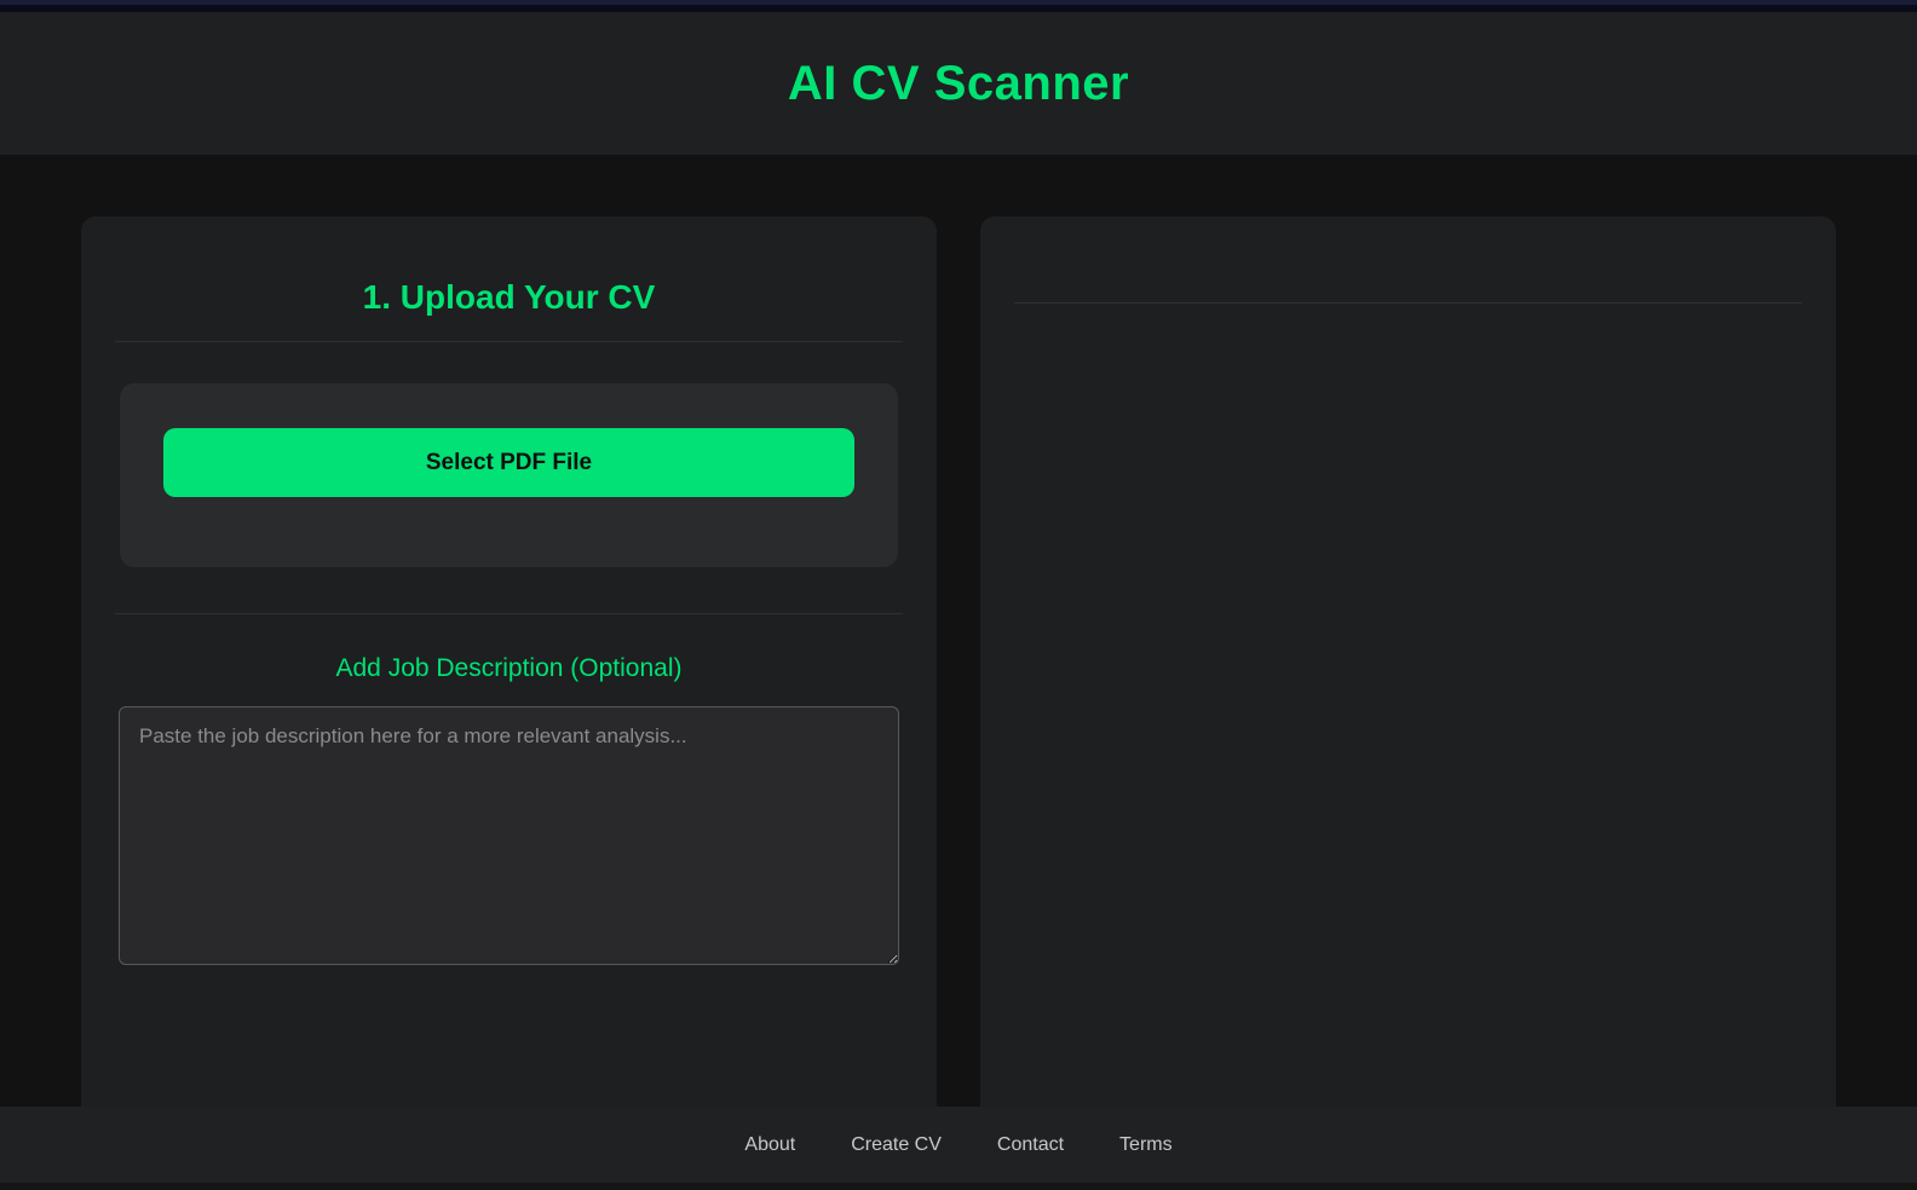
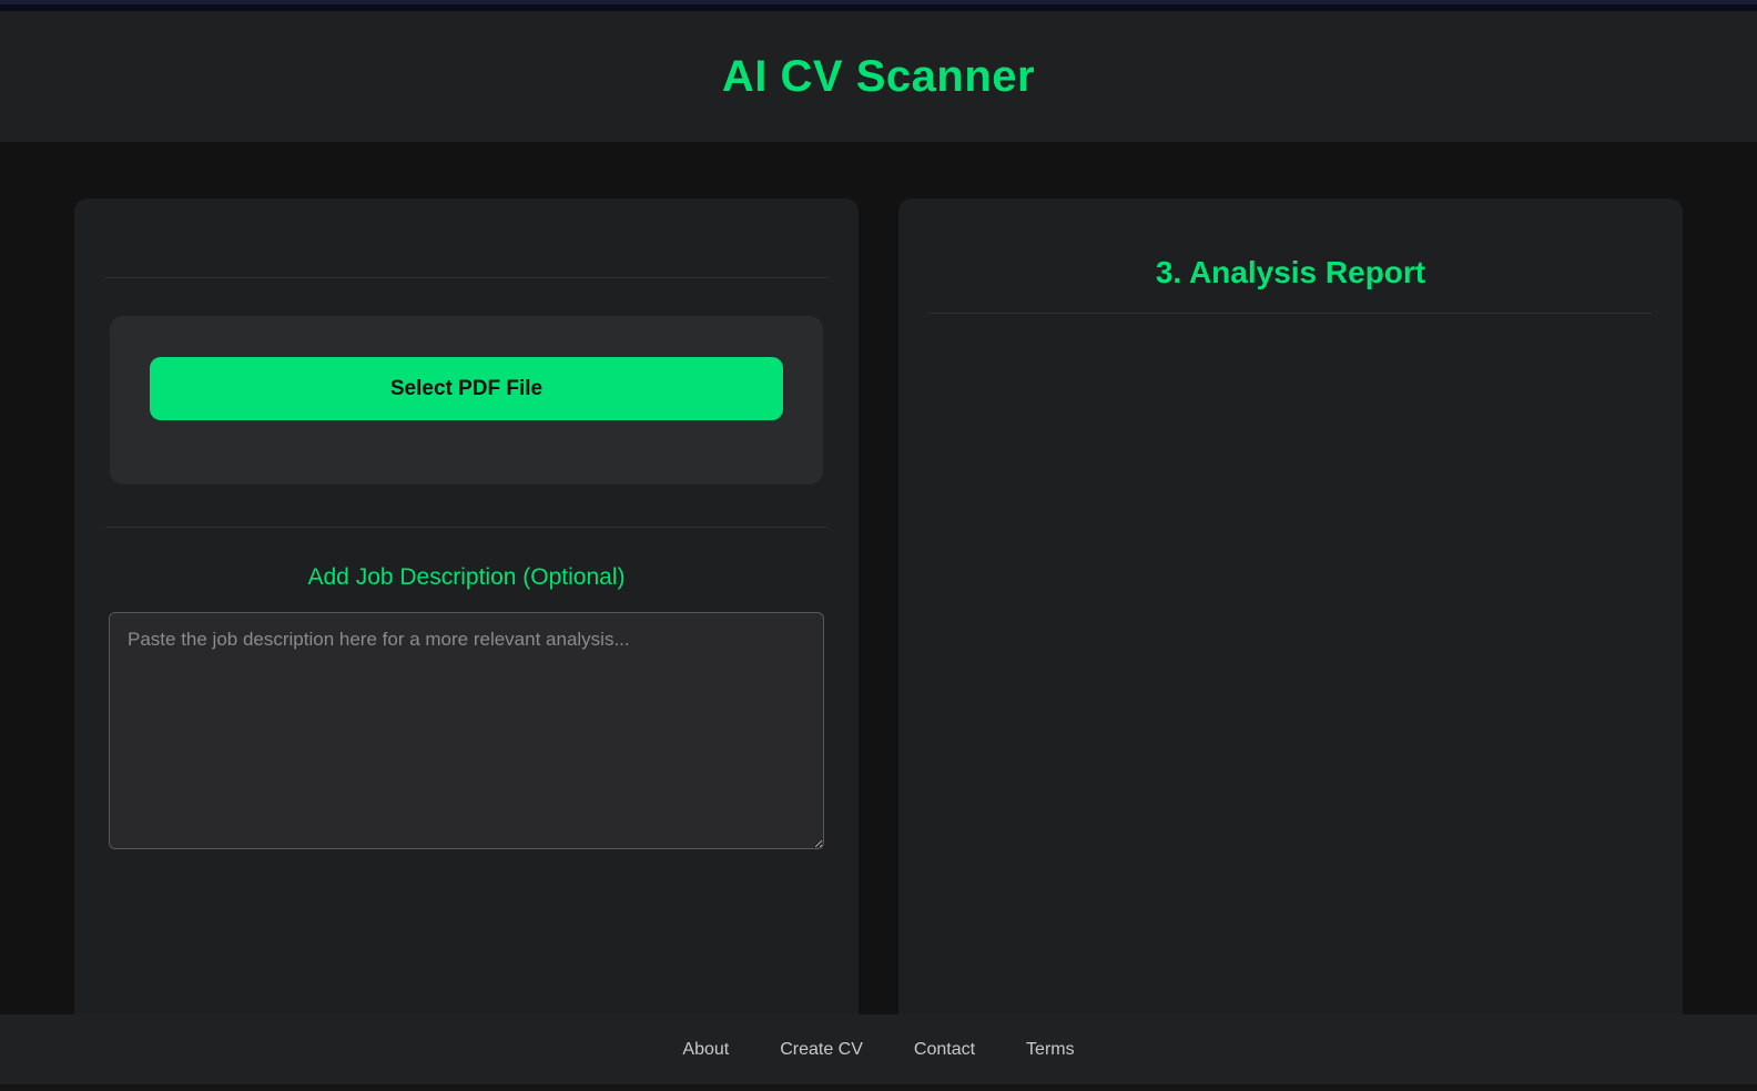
  AI CV Scanner
- 1. Upload Your CV
  Select PDF File
  Add Job Description (Optional)
  Paste the job description here for a more relevant analysis...
+ 3. Analysis Report
  About
  Create CV
  Contact
  Terms
